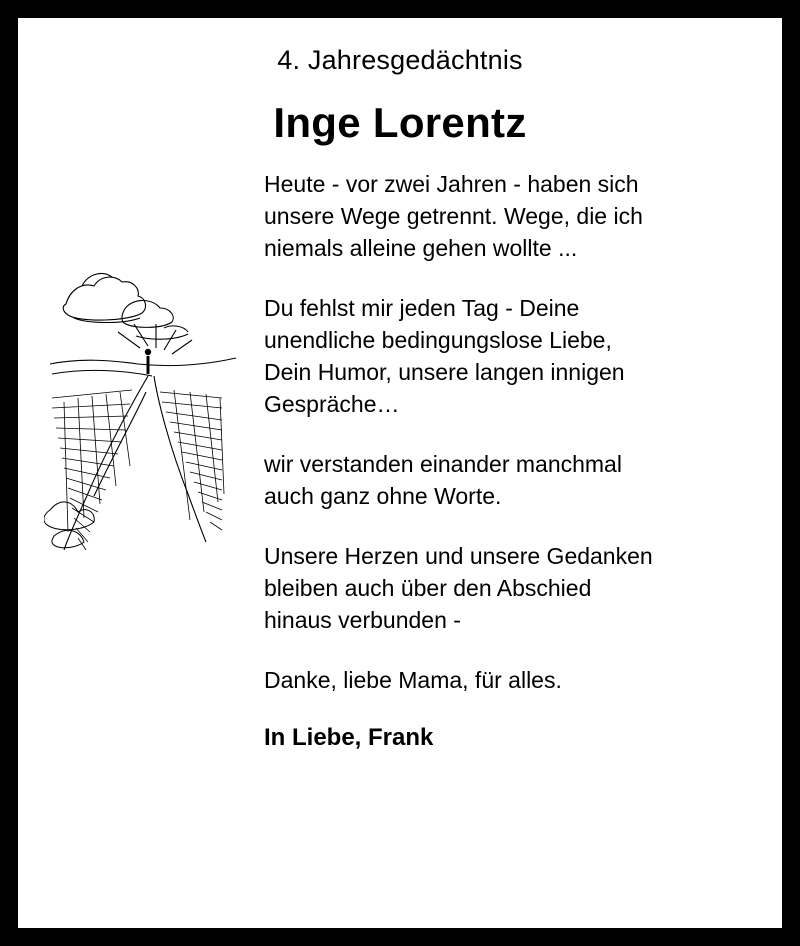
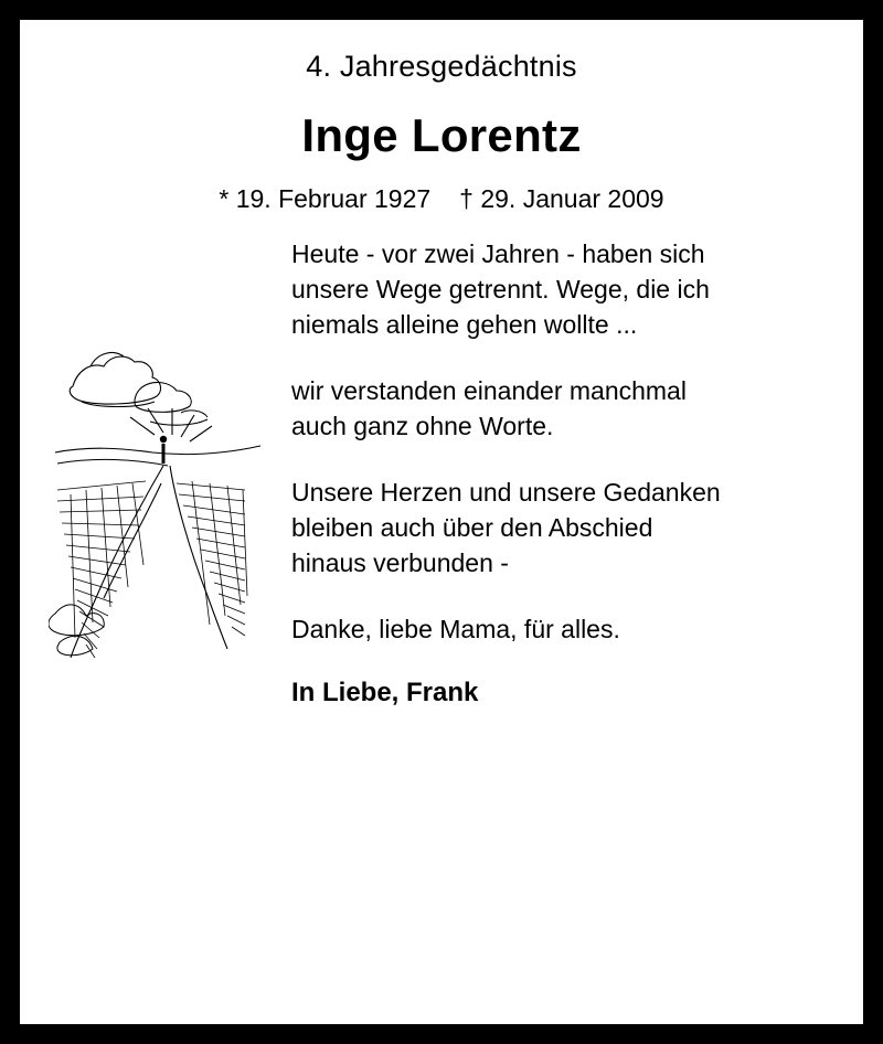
  4. Jahresgedächtnis
  Inge Lorentz
+ * 19. Februar 1927 † 29. Januar 2009
  Heute - vor zwei Jahren - haben sich
  unsere Wege getrennt. Wege, die ich
  niemals alleine gehen wollte ...
- Du fehlst mir jeden Tag - Deine
- unendliche bedingungslose Liebe,
- Dein Humor, unsere langen innigen
- Gespräche…
  wir verstanden einander manchmal
  auch ganz ohne Worte.
  Unsere Herzen und unsere Gedanken
  bleiben auch über den Abschied
  hinaus verbunden -
  Danke, liebe Mama, für alles.
  In Liebe, Frank
